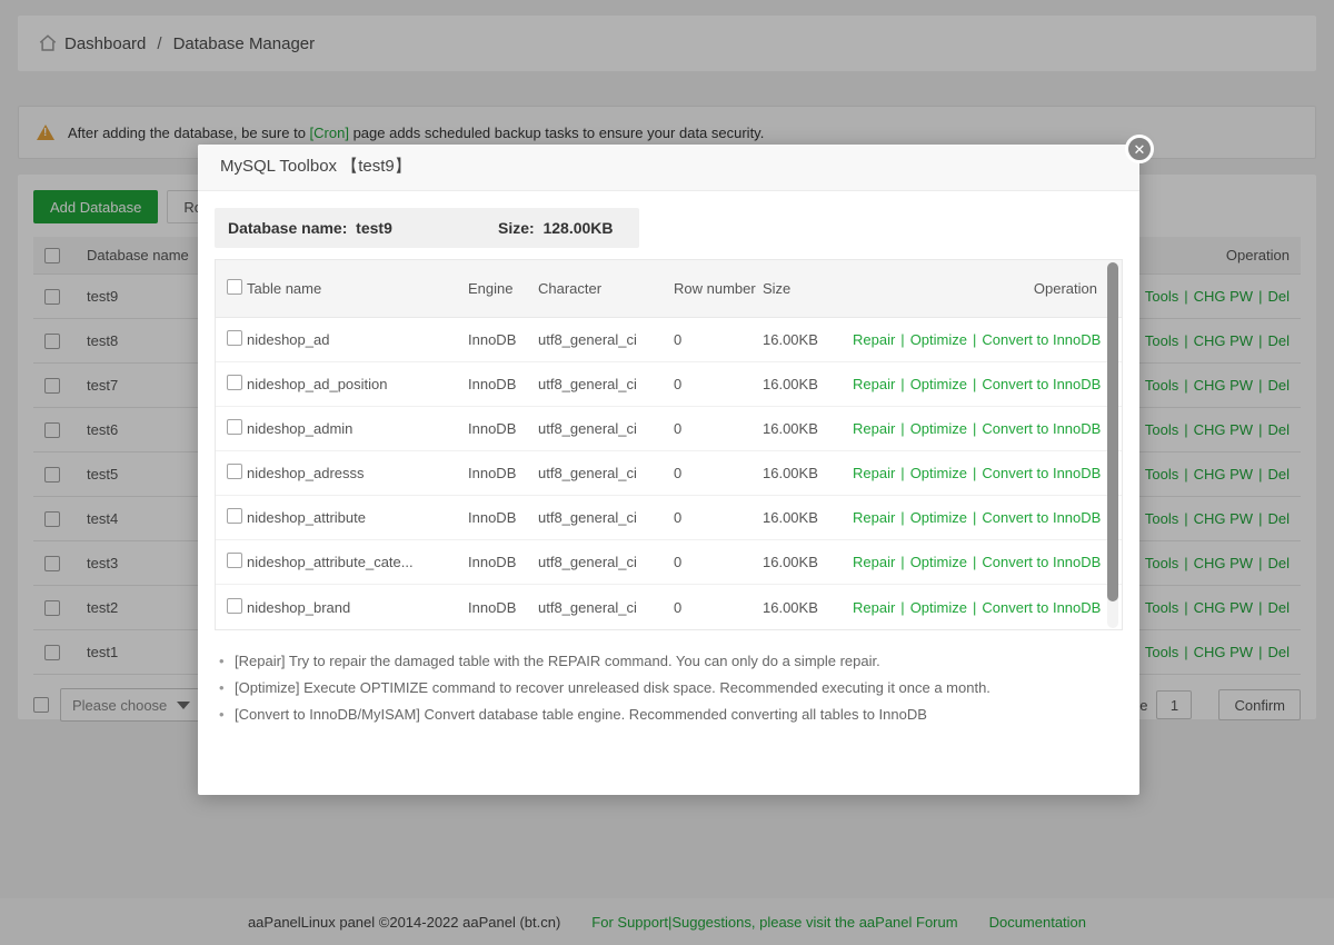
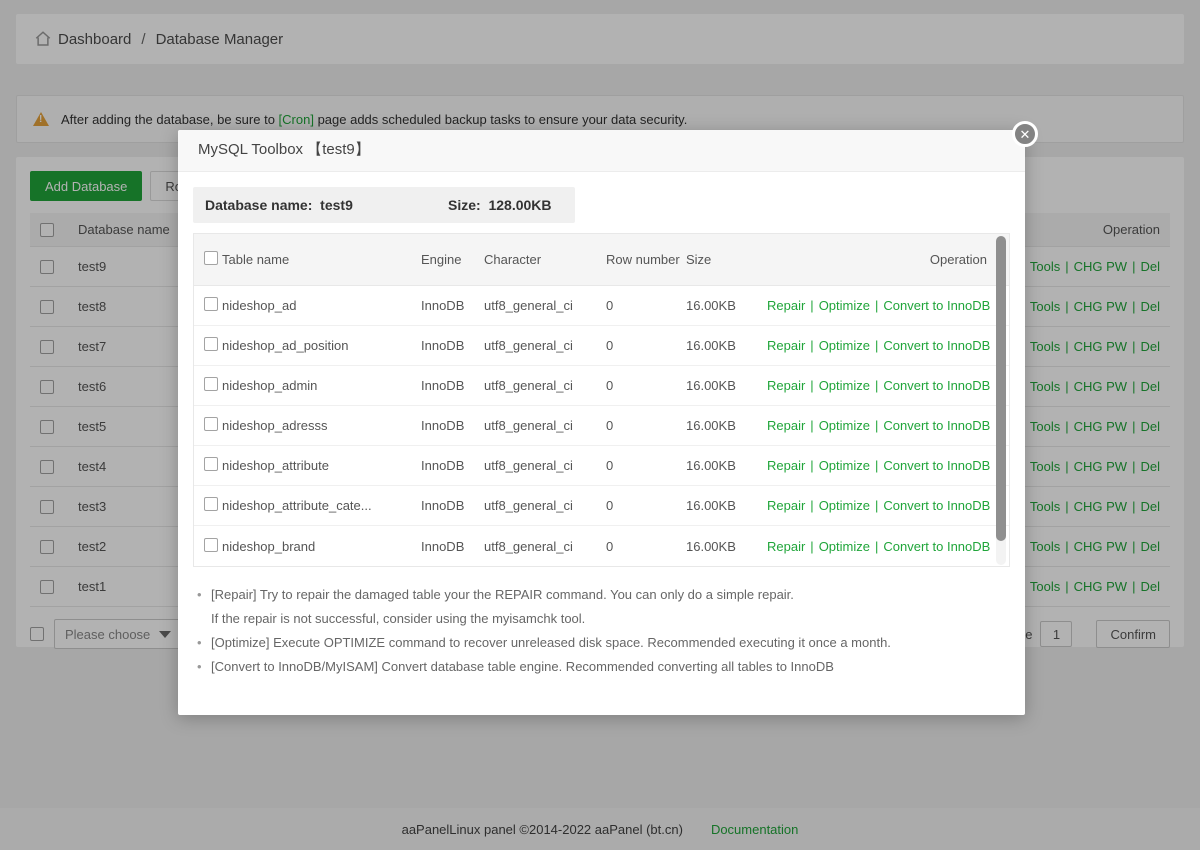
  Dashboard
  /
  Database Manager
  After adding the database, be sure to [Cron] page adds scheduled backup tasks to ensure your data security.
  Add Database
  Database name
  Operation
  test9
  Tools | CHG PW | Del
  test8
  Tools | CHG PW | Del
  test7
  Tools | CHG PW | Del
  test6
  Tools | CHG PW | Del
  test5
  Tools | CHG PW | Del
  test4
  Tools | CHG PW | Del
  test3
  Tools | CHG PW | Del
  test2
  Tools | CHG PW | Del
  test1
  Tools | CHG PW | Del
  Please choose
  1
  Confirm
  aaPanelLinux panel ©2014-2022 aaPanel (bt.cn)
- For Support|Suggestions, please visit the aaPanel Forum
  Documentation
  MySQL Toolbox 【test9】
  Database name: test9
  Size: 128.00KB
  Table name
  Engine
  Character
  Row number
  Size
  Operation
  nideshop_ad
  InnoDB
  utf8_general_ci
  0
  16.00KB
  Repair | Optimize | Convert to InnoDB
  nideshop_ad_position
  InnoDB
  utf8_general_ci
  0
  16.00KB
  Repair | Optimize | Convert to InnoDB
  nideshop_admin
  InnoDB
  utf8_general_ci
  0
  16.00KB
  Repair | Optimize | Convert to InnoDB
  nideshop_adresss
  InnoDB
  utf8_general_ci
  0
  16.00KB
  Repair | Optimize | Convert to InnoDB
  nideshop_attribute
  InnoDB
  utf8_general_ci
  0
  16.00KB
  Repair | Optimize | Convert to InnoDB
  nideshop_attribute_cate...
  InnoDB
  utf8_general_ci
  0
  16.00KB
  Repair | Optimize | Convert to InnoDB
  nideshop_brand
  InnoDB
  utf8_general_ci
  0
  16.00KB
  Repair | Optimize | Convert to InnoDB
  •
- [Repair] Try to repair the damaged table with the REPAIR command. You can only do a simple repair.
+ [Repair] Try to repair the damaged table your the REPAIR command. You can only do a simple repair.
+ If the repair is not successful, consider using the myisamchk tool.
  •
  [Optimize] Execute OPTIMIZE command to recover unreleased disk space. Recommended executing it once a month.
  •
  [Convert to InnoDB/MyISAM] Convert database table engine. Recommended converting all tables to InnoDB
